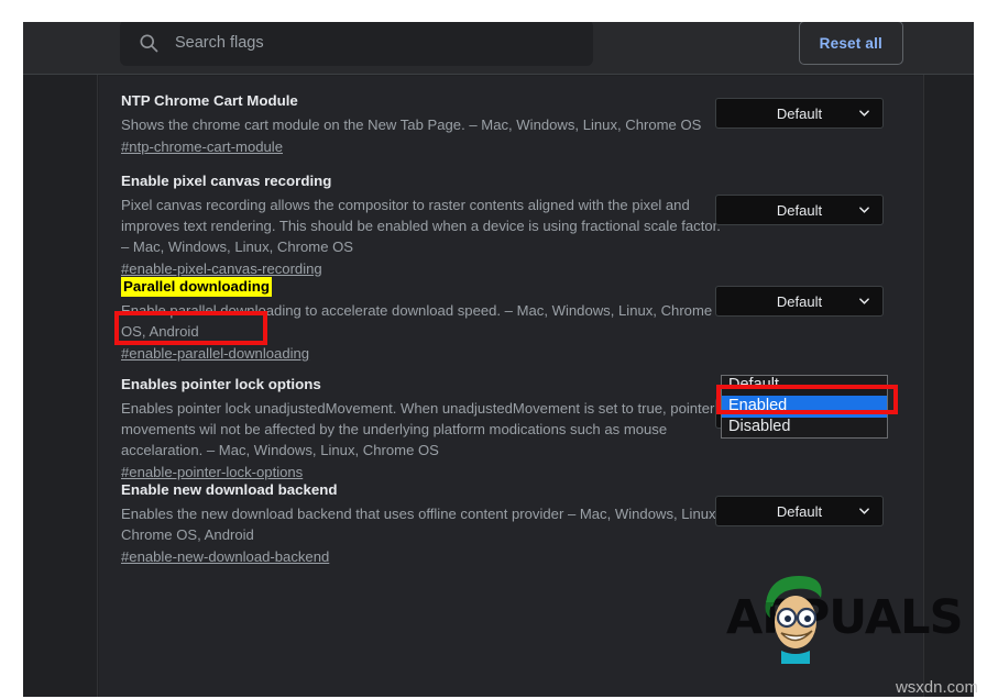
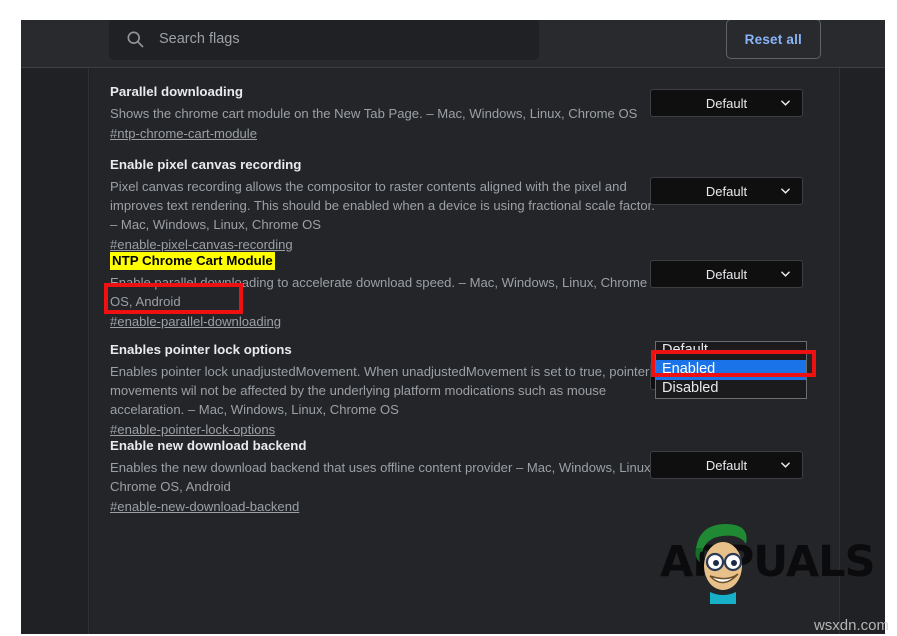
  Search flags
  Reset all
- NTP Chrome Cart Module
+ Parallel downloading
  Shows the chrome cart module on the New Tab Page. – Mac, Windows, Linux, Chrome OS
  #ntp-chrome-cart-module
  Default
  Enable pixel canvas recording
  Pixel canvas recording allows the compositor to raster contents aligned with the pixel and improves text rendering. This should be enabled when a device is using fractional scale factor. – Mac, Windows, Linux, Chrome OS
  #enable-pixel-canvas-recording
  Default
- Parallel downloading
+ NTP Chrome Cart Module
  Enable parallel downloading to accelerate download speed. – Mac, Windows, Linux, Chrome OS, Android
  #enable-parallel-downloading
  Default
  Enables pointer lock options
  Enables pointer lock unadjustedMovement. When unadjustedMovement is set to true, pointer movements wil not be affected by the underlying platform modications such as mouse accelaration. – Mac, Windows, Linux, Chrome OS
  #enable-pointer-lock-options
  Enable new download backend
  Enables the new download backend that uses offline content provider – Mac, Windows, Linux Chrome OS, Android
  #enable-new-download-backend
  Default
  Default
  Enabled
  Disabled
  AUALS
  wsxdn.com
